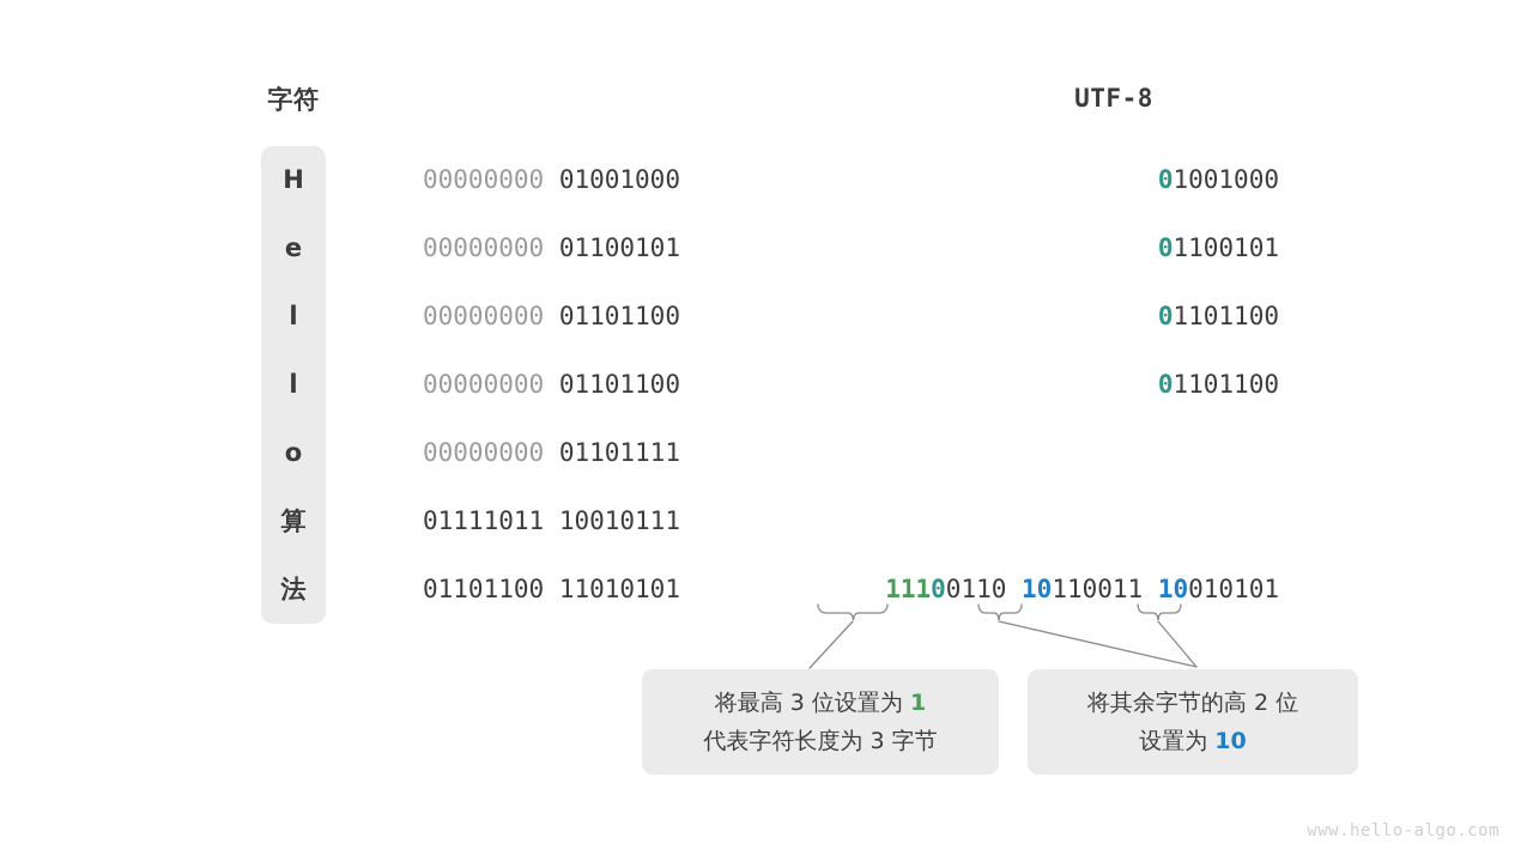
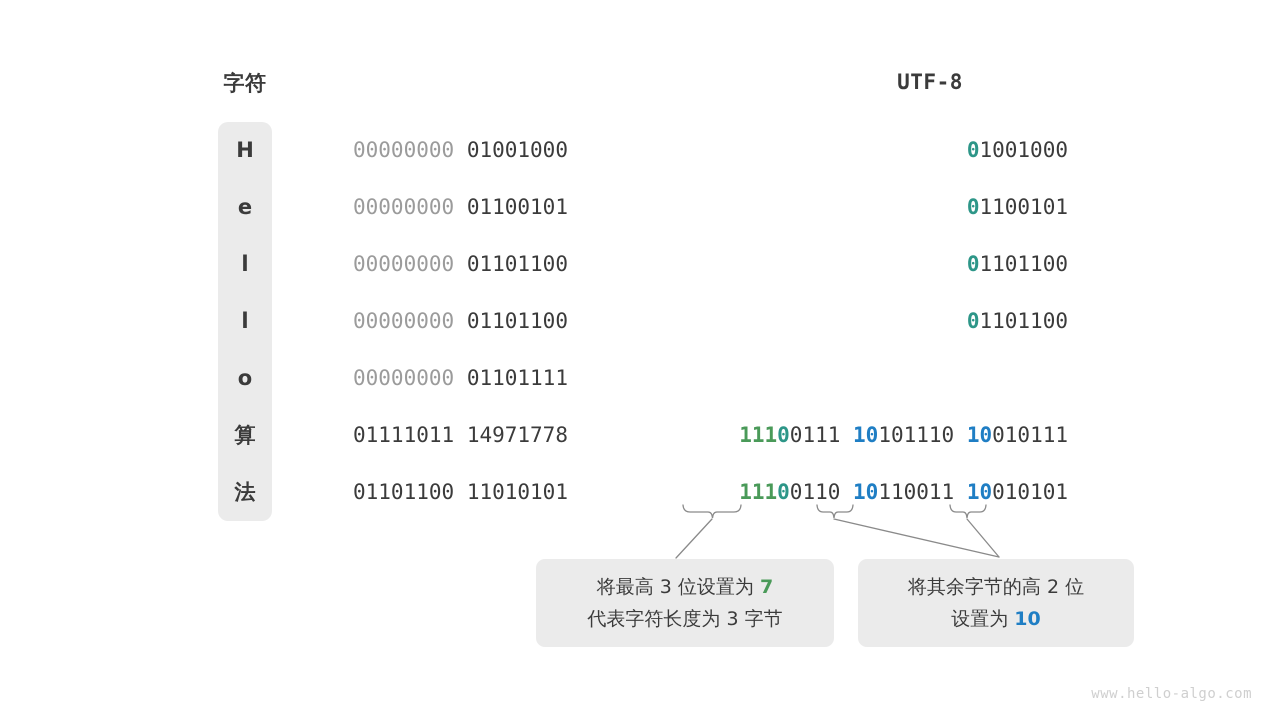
  字符
  UTF-8
  H
  00000000 01001000
  01001000
  e
  00000000 01100101
  01100101
  l
  00000000 01101100
  01101100
  l
  00000000 01101100
  01101100
  o
  00000000 01101111
  算
- 01111011 10010111
+ 01111011 14971778
+ 11100111 10101110 10010111
  法
  01101100 11010101
  11100110 10110011 10010101
- 将最高 3 位设置为 1
+ 将最高 3 位设置为 7
  代表字符长度为 3 字节
  将其余字节的高 2 位
  设置为 10
  www.hello-algo.com
